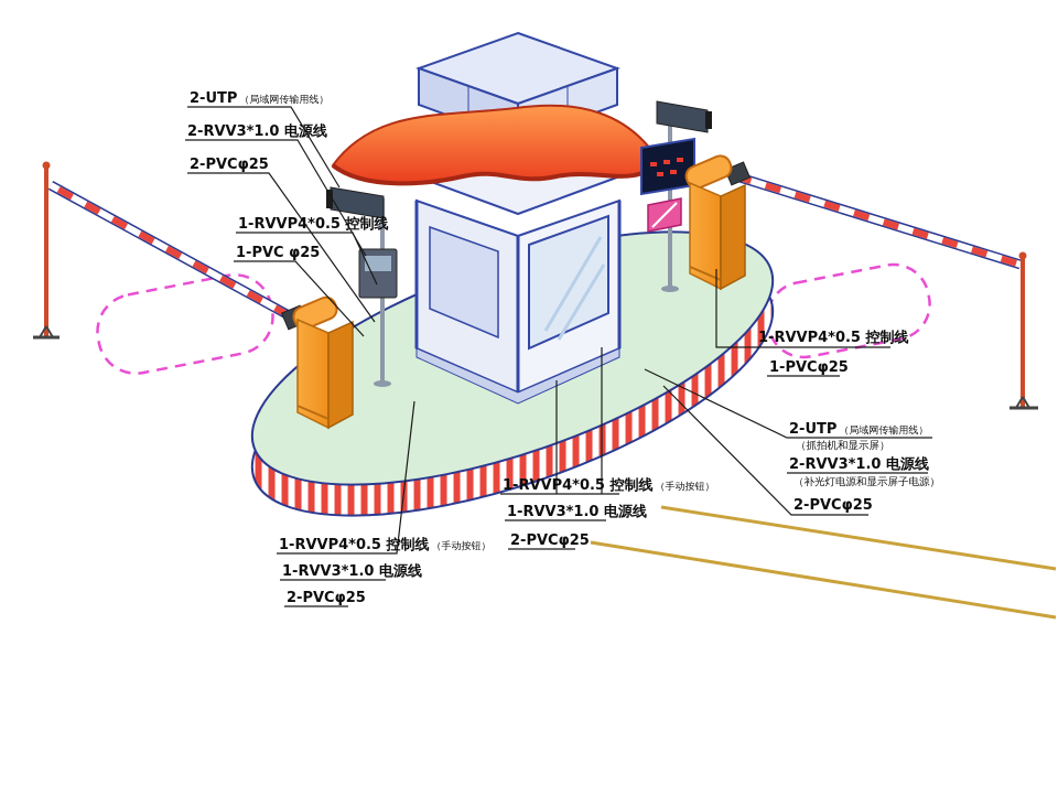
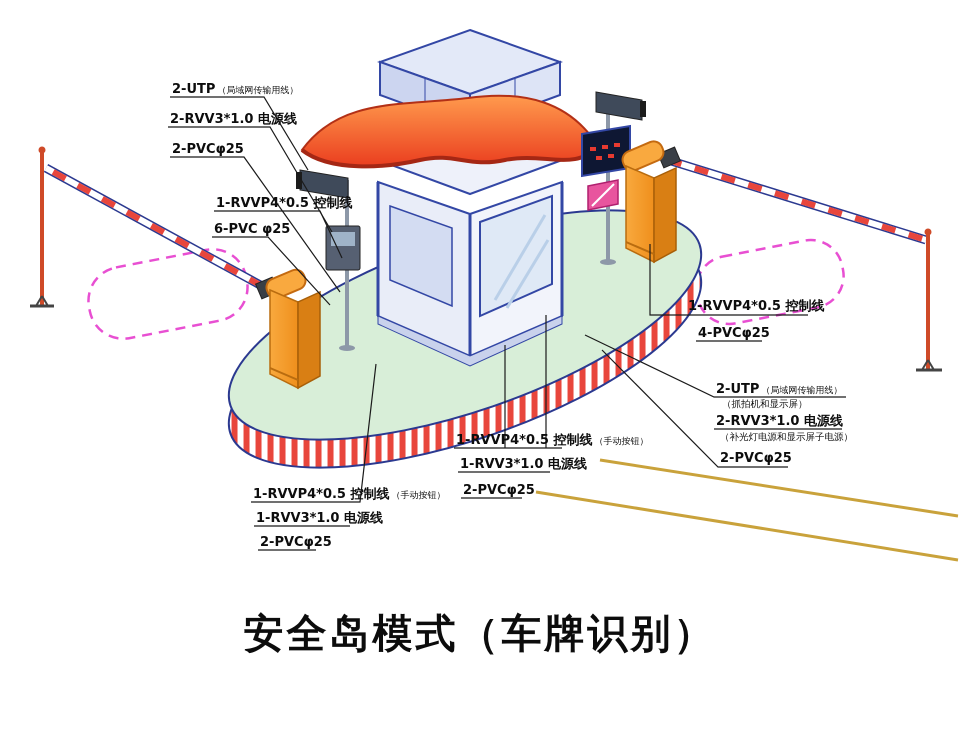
  2-UTP （局域网传输用线）
  2-RVV3*1.0 电源线
  2-PVCφ25
  1-RVVP4*0.5 控制线
- 1-PVC φ25
+ 6-PVC φ25
  1-RVVP4*0.5 控制线 （手动按钮）
  1-RVV3*1.0 电源线
  2-PVCφ25
  1-RVVP4*0.5 控制线 （手动按钮）
  1-RVV3*1.0 电源线
  2-PVCφ25
  1-RVVP4*0.5 控制线
- 1-PVCφ25
+ 4-PVCφ25
  2-UTP （局域网传输用线）
  （抓拍机和显示屏）
  2-RVV3*1.0 电源线
  （补光灯电源和显示屏子电源）
  2-PVCφ25
+ 安全岛模式（车牌识别）
